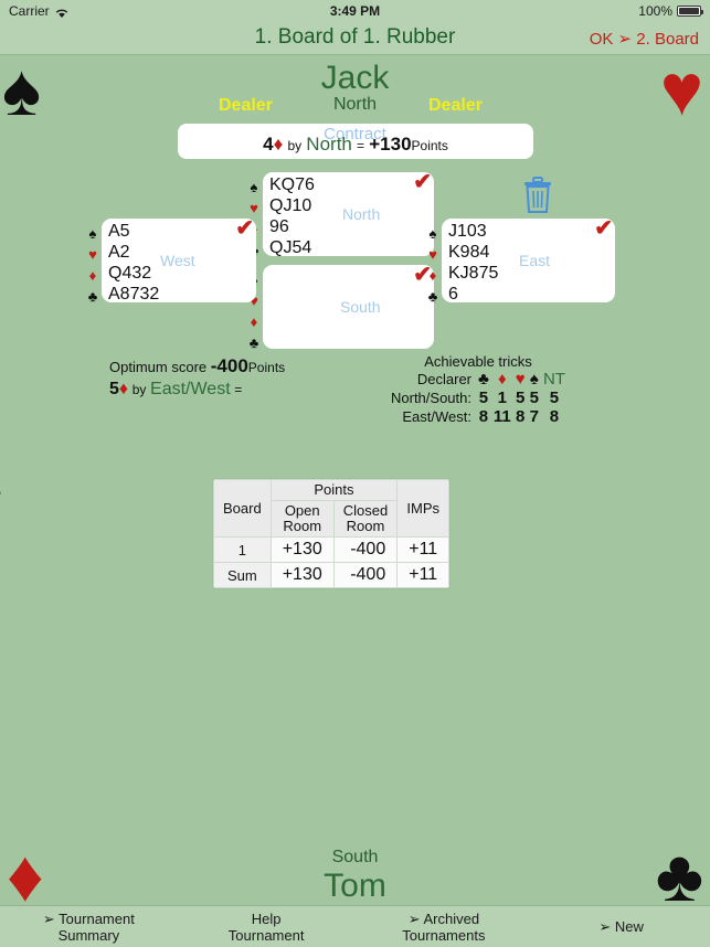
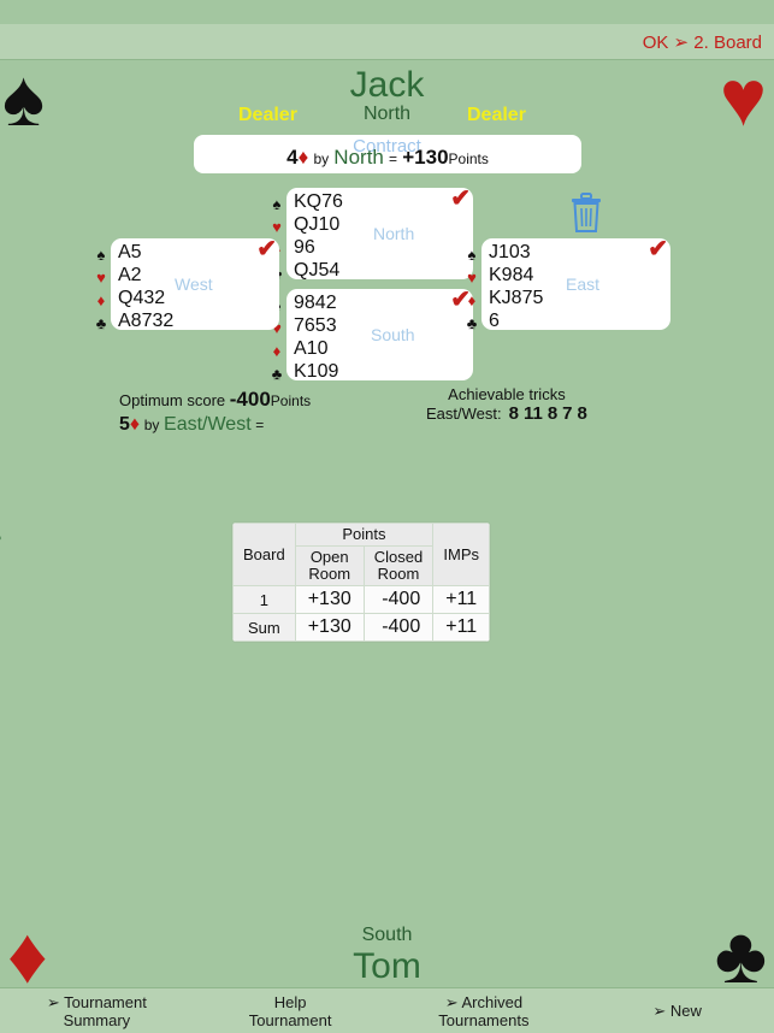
- Carrier
- 3:49 PM
- 100%
- 1. Board of 1. Rubber
  OK ➢ 2. Board
  ♠
  ♥
  ♦
  ♣
  Jack
  North
  Dealer
  Dealer
  Contract
  4♦ by North = +130Points
  ♠
  ♥
  KQ76
  QJ10
  96
  QJ54
  North
  ✔
  ♥
  ♦
  ♣
+ 9842
+ 7653
+ A10
+ K109
  South
  ✔
  ♠
  ♥
  ♦
  ♣
  A5
  A2
  Q432
  A8732
  West
  ✔
  ♠
  ♥
  ♦
  ♣
  J103
  K984
  KJ875
  6
  East
  ✔
  Optimum score -400Points
  5♦ by East/West =
  Achievable tricks
- Declarer	♣	♦	♥	♠	NT
- North/South:	5	1	5	5	5
  East/West:	8	11	8	7	8
  Board	Points	IMPs
  Open Room	Closed Room
  1	+130	-400	+11
  Sum	+130	-400	+11
  South
  Tom
  ➢ Tournament
  Summary
  Help
  Tournament
  ➢ Archived
  Tournaments
  ➢ New
